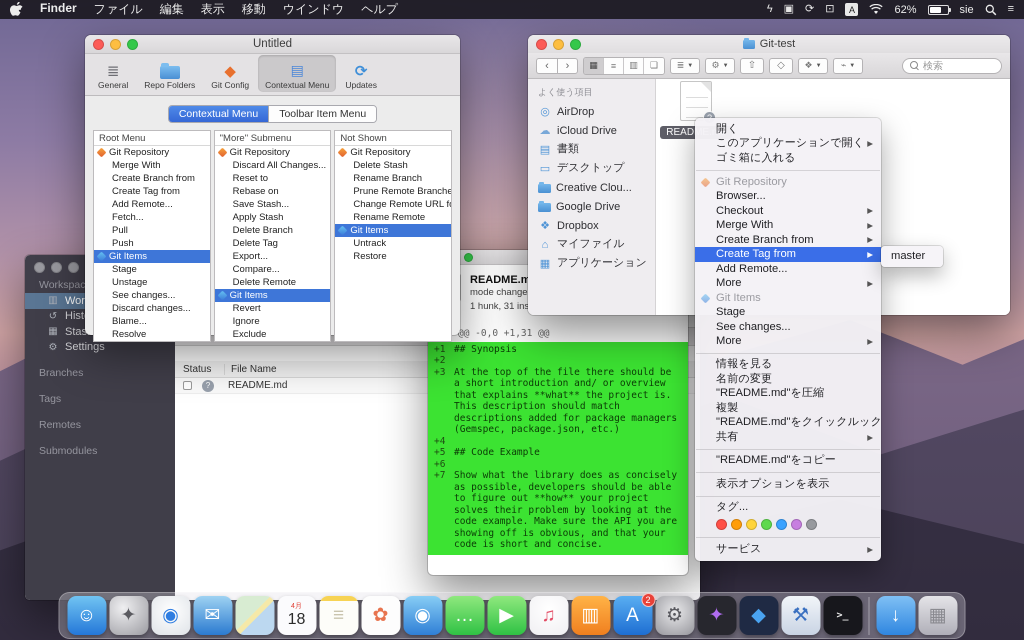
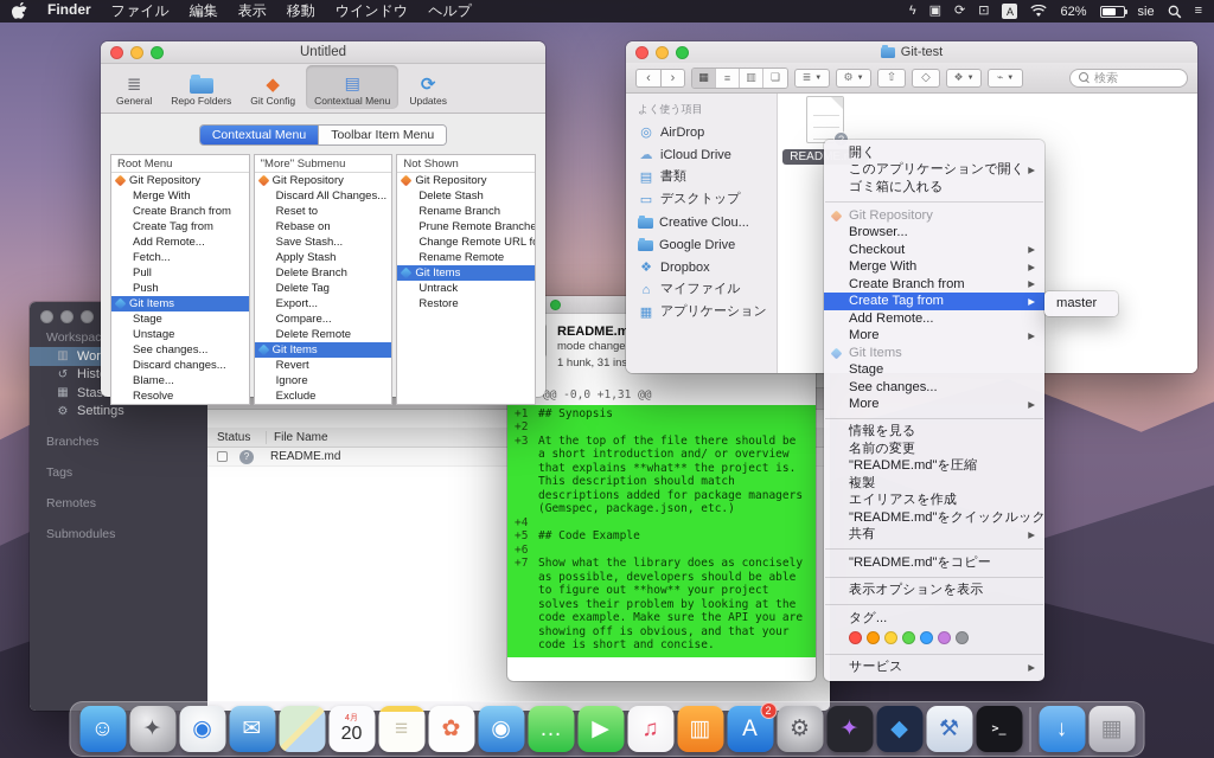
  Workspac
  ▥
  ↺
  ▦
  ⚙
  Settings
  Branches
  Tags
  Remotes
  Submodules
  Status
  File Name
  ?
  README.md
  README.m
  @@ -0,0 +1,31 @@
  +1
  ## Synopsis
  +2
  +3
  At the top of the file there should be a short introduction and/ or overview that explains **what** the project is. This description should match descriptions added for package managers (Gemspec, package.json, etc.)
  +4
  +5
  ## Code Example
  +6
  +7
  Show what the library does as concisely as possible, developers should be able to figure out **how** your project solves their problem by looking at the code example. Make sure the API you are showing off is obvious, and that your code is short and concise.
  Untitled
  General
  Repo Folders
  Git Config
  Contextual Menu
  Updates
  Contextual Menu
  Toolbar Item Menu
  Root Menu
  Git Repository
  Merge With
  Create Branch from
  Create Tag from
  Add Remote...
  Fetch...
  Pull
  Push
  Git Items
  Stage
  Unstage
  See changes...
  Discard changes...
  Blame...
  Resolve
  "More" Submenu
  Git Repository
  Discard All Changes...
  Reset to
  Rebase on
  Save Stash...
  Apply Stash
  Delete Branch
  Delete Tag
  Export...
  Compare...
  Delete Remote
  Git Items
  Revert
  Ignore
  Exclude
  Not Shown
  Git Repository
  Delete Stash
  Rename Branch
  Prune Remote Branche
  Change Remote URL f
  Rename Remote
  Git Items
  Untrack
  Restore
  Git-test
  ‹
  ›
  ▦
  ≡
  ▥
  ❏
  ≣
  ⚙
  ⇧
  ◇
  ❖
  ⌁
  検索
  よく使う項目
  AirDrop
  iCloud Drive
  書類
  デスクトップ
  Creative Clou...
  Google Drive
  Dropbox
  マイファイル
  アプリケーション
  開く
  このアプリケーションで開く
  ▶
  ゴミ箱に入れる
  Git Repository
  Browser...
  Checkout
  ▶
  Merge With
  ▶
  Create Branch from
  ▶
  Create Tag from
  ▶
  Add Remote...
  More
  ▶
  Git Items
  Stage
  See changes...
  More
  ▶
  情報を見る
  名前の変更
  "README.md"を圧縮
  複製
+ エイリアスを作成
  "README.md"をクイックルック
  共有
  ▶
  "README.md"をコピー
  表示オプションを表示
  タグ...
  サービス
  ▶
  master
  Finder
  ファイル
  編集
  表示
  移動
  ウインドウ
  ヘルプ
  ϟ
  ▣
  ⟳
  ⊡
  A
  62%
  sie
  ≡
  ☺
  ✦
  ◉
  ✉
- 18
+ 20
  ≡
  ✿
  ◉
  …
  ▶
  ♫
  ▥
  A
  2
  ⚙
  ✦
  ◆
  ⚒
  >_
  ↓
  ▦
